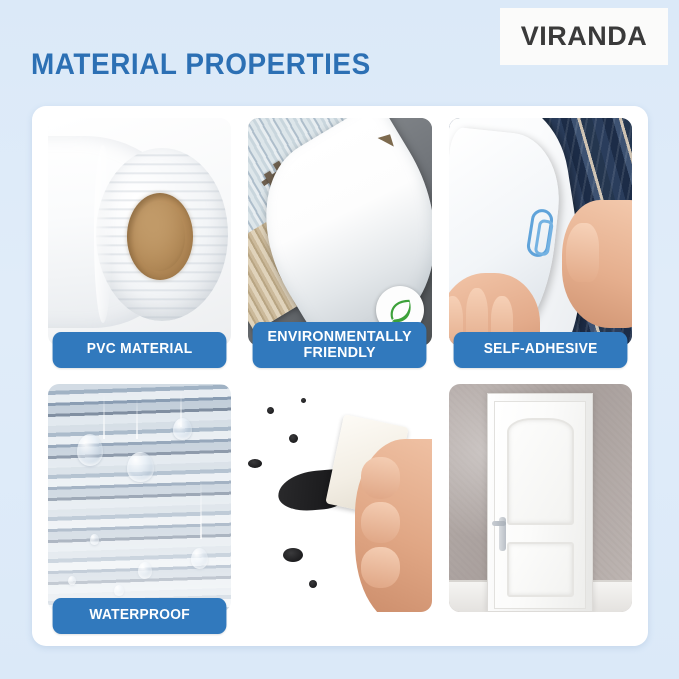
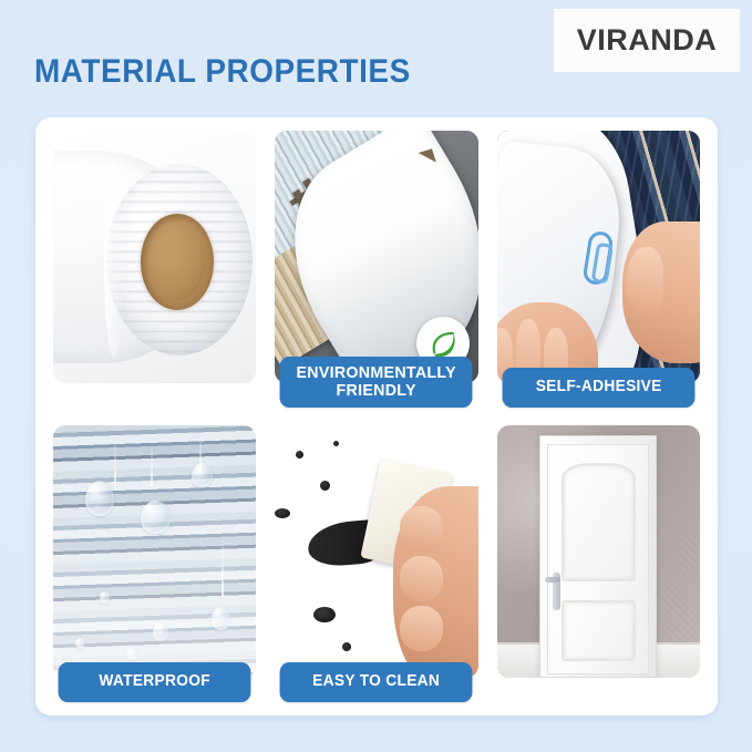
  VIRANDA
  MATERIAL PROPERTIES
- PVC MATERIAL
  ENVIRONMENTALLY
  FRIENDLY
  SELF-ADHESIVE
  WATERPROOF
+ EASY TO CLEAN
